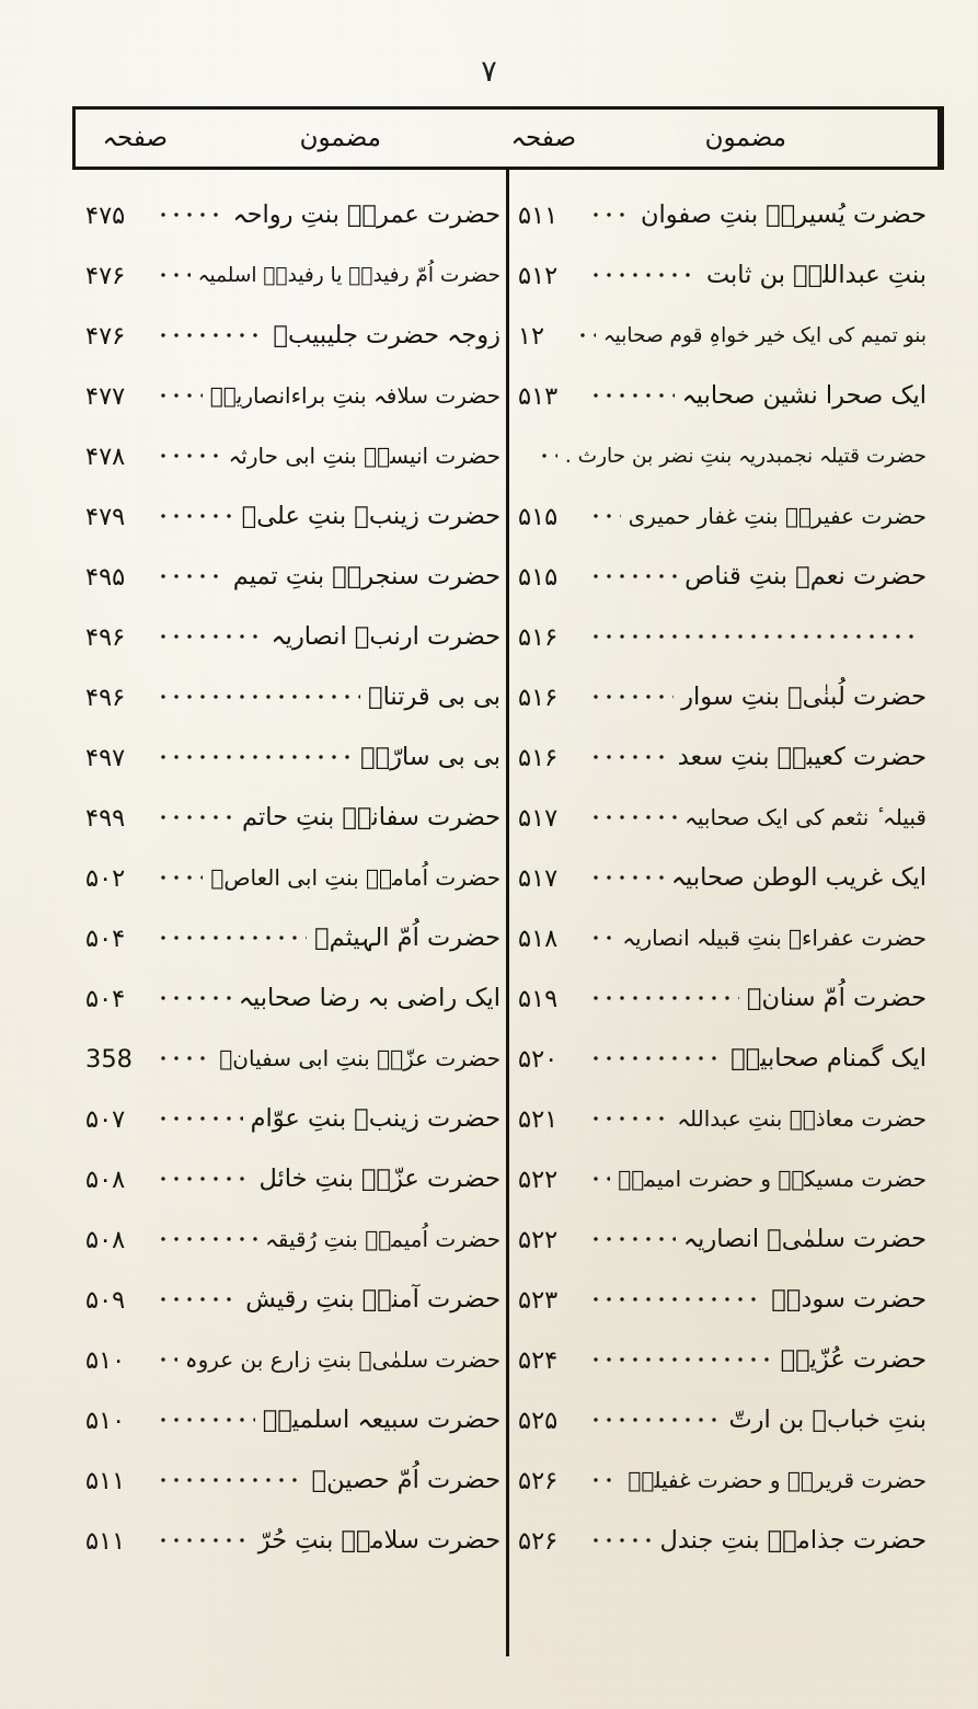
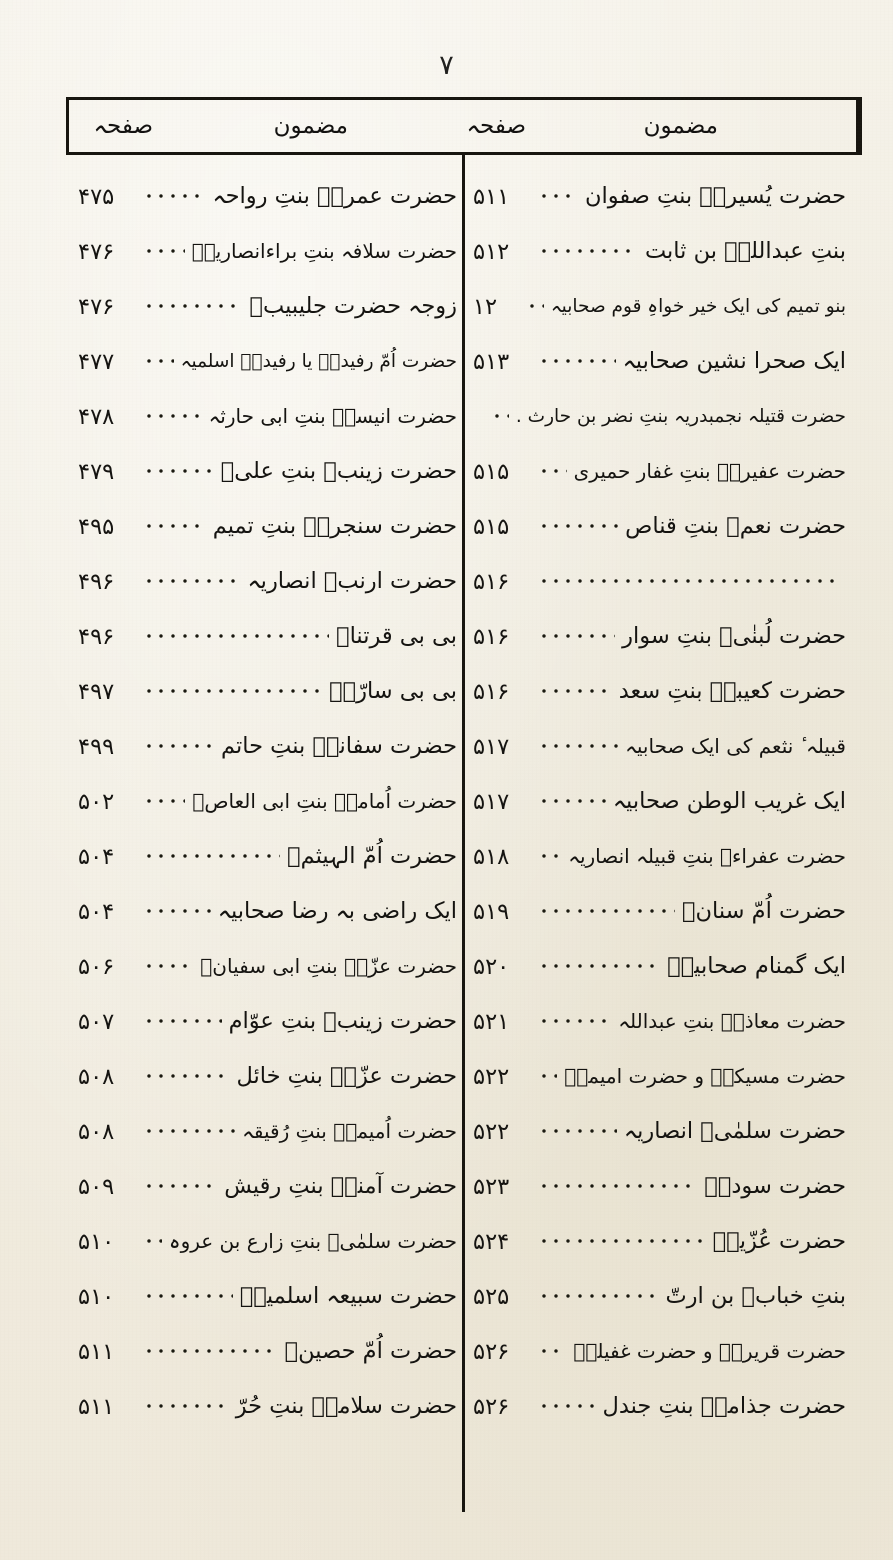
  ٧
  مضمون
  صفحہ
  مضمون
  صفحہ
  حضرت یُسیرہؓ بنتِ صفوان
  ۵۱۱
  بنتِ عبداللہؓ بن ثابت
  ۵۱۲
  بنو تمیم کی ایک خیر خواہِ قوم صحابیہ
  ایک صحرا نشین صحابیہ
  ۵۱۳
  حضرت قتیلہ نجمبدریہ بنتِ نضر بن حارث .
  حضرت عفیرہؓ بنتِ غفار حمیری
  ۵۱۵
  حضرت نعمؓ بنتِ قناص
  ۵۱۵
  ۵۱۶
  حضرت لُبنٰیؓ بنتِ سوار
  ۵۱۶
  حضرت کعیبہؓ بنتِ سعد
  ۵۱۶
  قبیلہ ٔ نثعم کی ایک صحابیہ
  ۵۱۷
  ایک غریب الوطن صحابیہ
  ۵۱۷
  حضرت عفراءؓ بنتِ قبیلہ انصاریہ
  ۵۱۸
  حضرت اُمّ سنانؓ
  ۵۱۹
  ایک گمنام صحابیہؓ
  ۵۲۰
  حضرت معاذہؓ بنتِ عبداللہ
  ۵۲۱
  حضرت مسیکہؓ و حضرت امیمہؓ
  ۵۲۲
  حضرت سلمٰیؓ انصاریہ
  ۵۲۲
  حضرت سودہؓ
  ۵۲۳
  حضرت عُزّیہؓ
  ۵۲۴
  بنتِ خبابؓ بن ارتّ
  ۵۲۵
  حضرت قریرہؓ و حضرت غفیلہؓ
  ۵۲۶
  حضرت جذامہؓ بنتِ جندل
  ۵۲۶
  حضرت عمرہؓ بنتِ رواحہ
  ۴۷۵
- حضرت اُمّ رفیدہؓ یا رفیدہؓ اسلمیہ
+ حضرت سلافہ بنتِ براءانصاریہؓ
  ۴۷۶
  زوجہ حضرت جلیبیبؓ
  ۴۷۶
- حضرت سلافہ بنتِ براءانصاریہؓ
+ حضرت اُمّ رفیدہؓ یا رفیدہؓ اسلمیہ
  ۴۷۷
  حضرت انیسہؓ بنتِ ابی حارثہ
  ۴۷۸
  حضرت زینبؓ بنتِ علیؓ
  ۴۷۹
  حضرت سنجرہؓ بنتِ تمیم
  ۴۹۵
  حضرت ارنبؓ انصاریہ
  ۴۹۶
  بی بی قرتناؓ
  ۴۹۶
  بی بی سارّہؓ
  ۴۹۷
  حضرت سفانہؓ بنتِ حاتم
  ۴۹۹
  حضرت اُمامہؓ بنتِ ابی العاصؓ
  ۵۰۲
  حضرت اُمّ الہیثمؓ
  ۵۰۴
  ایک راضی بہ رضا صحابیہ
  ۵۰۴
  حضرت عزّہؓ بنتِ ابی سفیانؓ
- 358
+ ۵۰۶
  حضرت زینبؓ بنتِ عوّام
  ۵۰۷
  حضرت عزّہؓ بنتِ خائل
  ۵۰۸
  حضرت اُمیمہؓ بنتِ رُقیقہ
  ۵۰۸
  حضرت آمنہؓ بنتِ رقیش
  ۵۰۹
  حضرت سلمٰیؓ بنتِ زارع بن عروہ
  ۵۱۰
  حضرت سبیعہ اسلمیہؓ
  ۵۱۰
  حضرت اُمّ حصینؓ
  ۵۱۱
  حضرت سلامہؓ بنتِ حُرّ
  ۵۱۱
